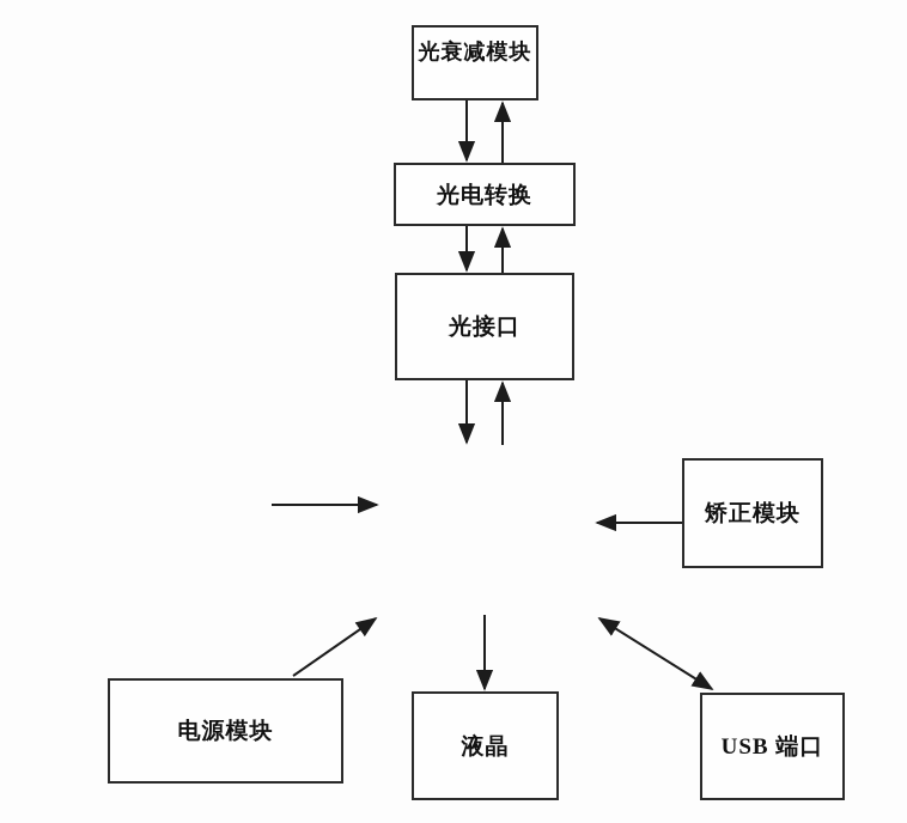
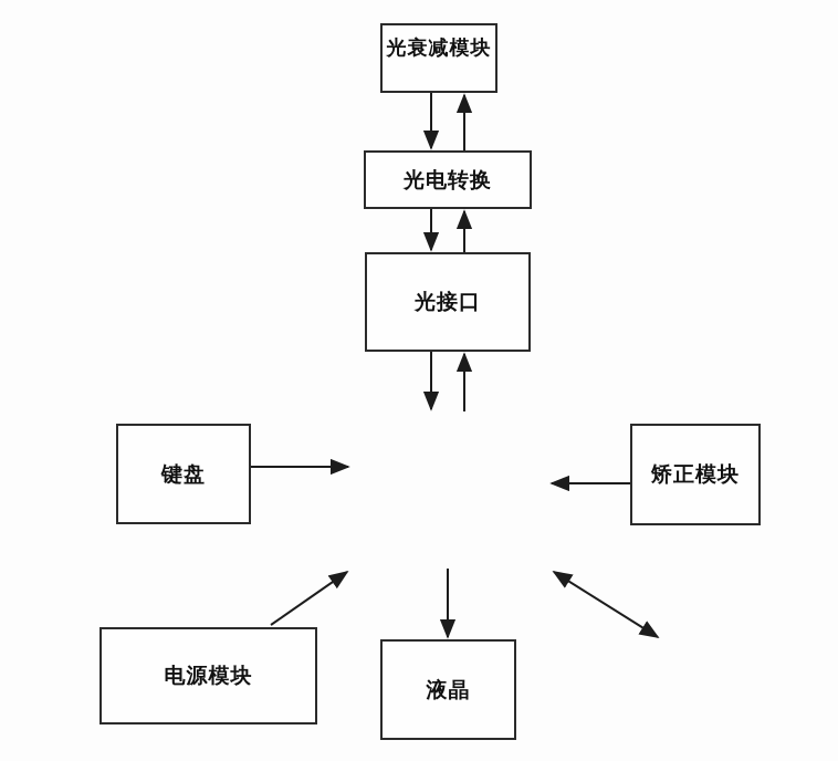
  光衰减模块
  光电转换
  光接口
+ 键盘
  矫正模块
  电源模块
  液晶
- USB 端口
